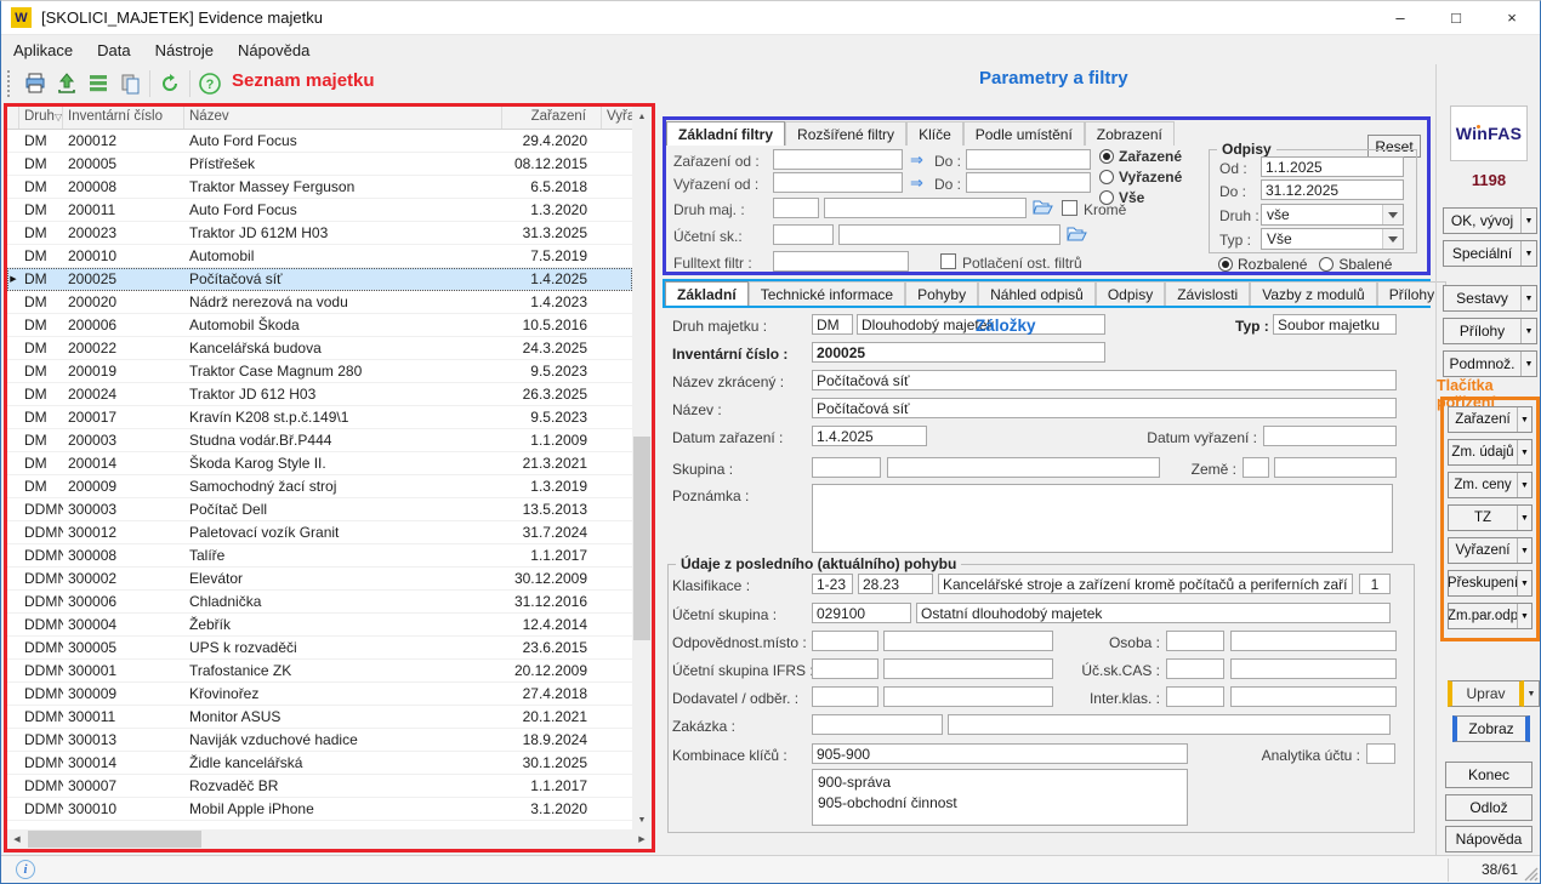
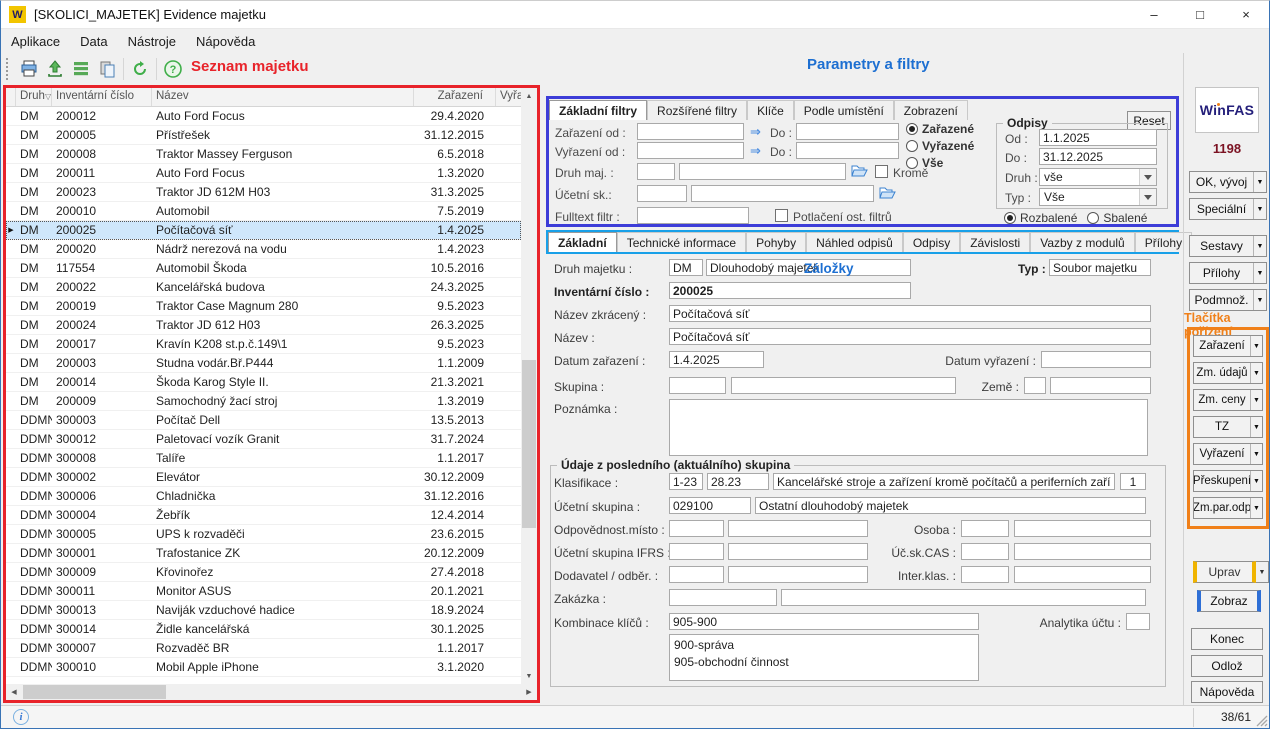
  W
  [SKOLICI_MAJETEK] Evidence majetku
  –
  □
  ×
  Aplikace
  Data
  Nástroje
  Nápověda
  ?
  Seznam majetku
  Parametry a filtry
  Druh▽
  Inventární číslo
  Název
  Zařazení
  DM
  200012
  Auto Ford Focus
  29.4.2020
  DM
  200005
  Přístřešek
- 08.12.2015
+ 31.12.2015
  DM
  200008
  Traktor Massey Ferguson
  6.5.2018
  DM
  200011
  Auto Ford Focus
  1.3.2020
  DM
  200023
  Traktor JD 612M H03
  31.3.2025
  DM
  200010
  Automobil
  7.5.2019
  DM
  200025
  Počítačová síť
  1.4.2025
  DM
  200020
  Nádrž nerezová na vodu
  1.4.2023
  DM
- 200006
+ 117554
  Automobil Škoda
  10.5.2016
  DM
  200022
  Kancelářská budova
  24.3.2025
  DM
  200019
  Traktor Case Magnum 280
  9.5.2023
  DM
  200024
  Traktor JD 612 H03
  26.3.2025
  DM
  200017
  Kravín K208 st.p.č.149\1
  9.5.2023
  DM
  200003
  Studna vodár.Bř.P444
  1.1.2009
  DM
  200014
  Škoda Karog Style II.
  21.3.2021
  DM
  200009
  Samochodný žací stroj
  1.3.2019
  DDMN
  300003
  Počítač Dell
  13.5.2013
  DDMN
  300012
  Paletovací vozík Granit
  31.7.2024
  DDMN
  300008
  Talíře
  1.1.2017
  DDMN
  300002
  Elevátor
  30.12.2009
  DDMN
  300006
  Chladnička
  31.12.2016
  DDMN
  300004
  Žebřík
  12.4.2014
  DDMN
  300005
  UPS k rozvaděči
  23.6.2015
  DDMN
  300001
  Trafostanice ZK
  20.12.2009
  DDMN
  300009
  Křovinořez
  27.4.2018
  DDMN
  300011
  Monitor ASUS
  20.1.2021
  DDMN
  300013
  Naviják vzduchové hadice
  18.9.2024
  DDMN
  300014
  Židle kancelářská
  30.1.2025
  DDMN
  300007
  Rozvaděč BR
  1.1.2017
  DDMN
  300010
  Mobil Apple iPhone
  3.1.2020
  Základní filtry
  Rozšířené filtry
  Klíče
  Podle umístění
  Zobrazení
  Reset
  Zařazení od :
  ⇒
  Do :
  Vyřazení od :
  ⇒
  Do :
  Zařazené
  Vyřazené
  Vše
  Druh maj. :
  Kromě
  Účetní sk.:
  Fulltext filtr :
  Potlačení ost. filtrů
  Odpisy
  Od :
  1.1.2025
  Do :
  31.12.2025
  Druh :
  vše
  Typ :
  Vše
  Rozbalené
  Sbalené
  Základní
  Technické informace
  Pohyby
  Náhled odpisů
  Odpisy
  Závislosti
  Vazby z modulů
  Přílohy
  Druh majetku :
  DM
  Dlouhodobý majetek
  Záložky
  Typ :
  Soubor majetku
  Inventární číslo :
  200025
  Název zkrácený :
  Počítačová síť
  Název :
  Počítačová síť
  Datum zařazení :
  1.4.2025
  Datum vyřazení :
  Skupina :
  Země :
  Poznámka :
- Údaje z posledního (aktuálního) pohybu
+ Údaje z posledního (aktuálního) skupina
  Klasifikace :
  1-23
  28.23
  Kancelářské stroje a zařízení kromě počítačů a periferních zaří
  1
  Účetní skupina :
  029100
  Ostatní dlouhodobý majetek
  Odpovědnost.místo :
  Osoba :
  Účetní skupina IFRS
  Úč.sk.CAS :
  Dodavatel / odběr. :
  Inter.klas. :
  Zakázka :
  Kombinace klíčů :
  905-900
  Analytika účtu :
  900-správa
  905-obchodní činnost
  WinFAS
  1198
  Tlačítka pořízení
  Zařazení
  Zm. údajů
  Zm. ceny
  TZ
  Vyřazení
  Přeskupení
  Zm.par.odp
  Uprav
  Zobraz
  i
  38/61
  OK, vývoj
  Speciální
  Sestavy
  Přílohy
  Podmnož.
  Konec
  Odlož
  Nápověda
